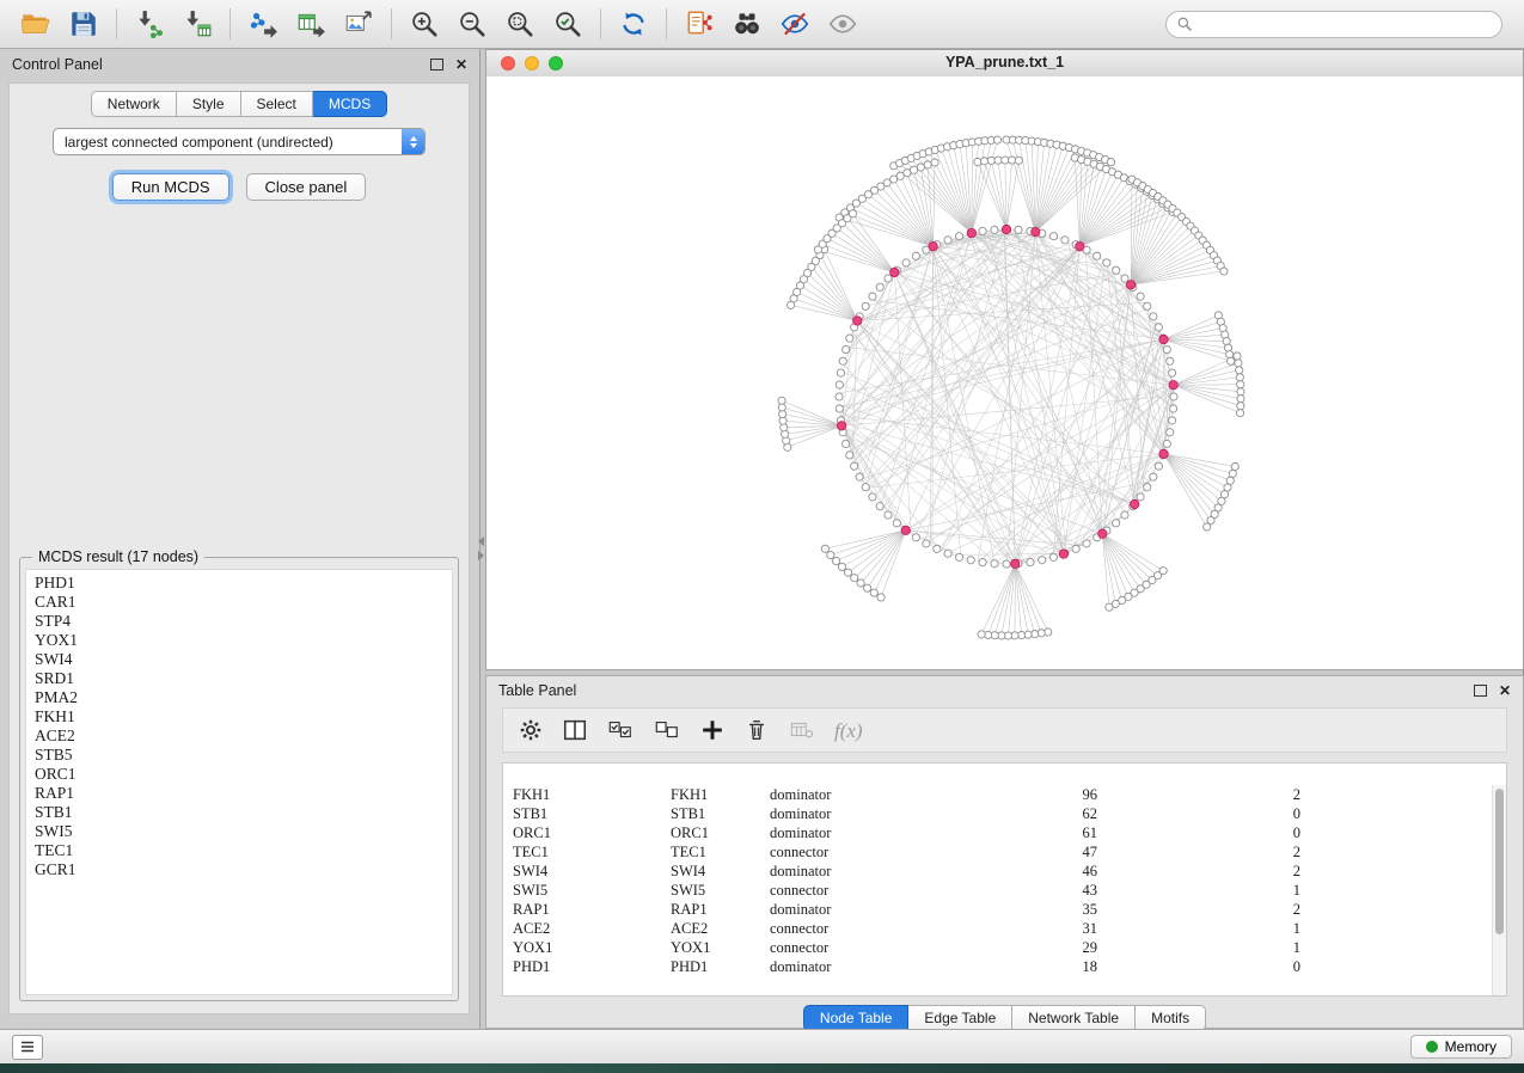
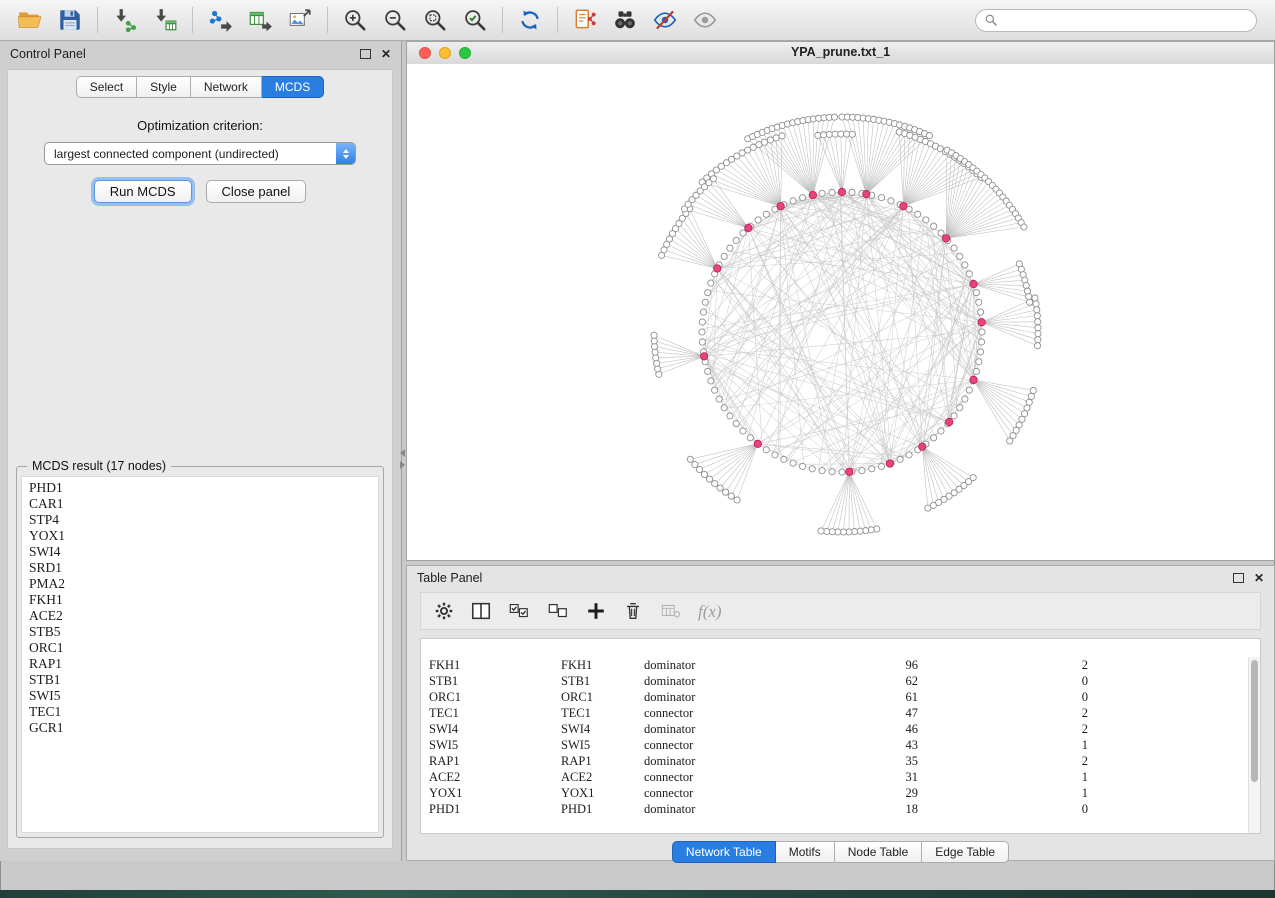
  Control Panel
  ✕
- Network
+ Select
  Style
- Select
+ Network
  MCDS
+ Optimization criterion:
  largest connected component (undirected)
  Run MCDS
  Close panel
  MCDS result (17 nodes)
  PHD1
  CAR1
  STP4
  YOX1
  SWI4
  SRD1
  PMA2
  FKH1
  ACE2
  STB5
  ORC1
  RAP1
  STB1
  SWI5
  TEC1
  GCR1
  YPA_prune.txt_1
  Table Panel
  ✕
  f(x)
  FKH1
  FKH1
  dominator
  96
  2
  STB1
  STB1
  dominator
  62
  0
  ORC1
  ORC1
  dominator
  61
  0
  TEC1
  TEC1
  connector
  47
  2
  SWI4
  SWI4
  dominator
  46
  2
  SWI5
  SWI5
  connector
  43
  1
  RAP1
  RAP1
  dominator
  35
  2
  ACE2
  ACE2
  connector
  31
  1
  YOX1
  YOX1
  connector
  29
  1
  PHD1
  PHD1
  dominator
  18
  0
- Node Table
+ Network Table
- Edge Table
+ Motifs
- Network Table
+ Node Table
- Motifs
+ Edge Table
- Memory
